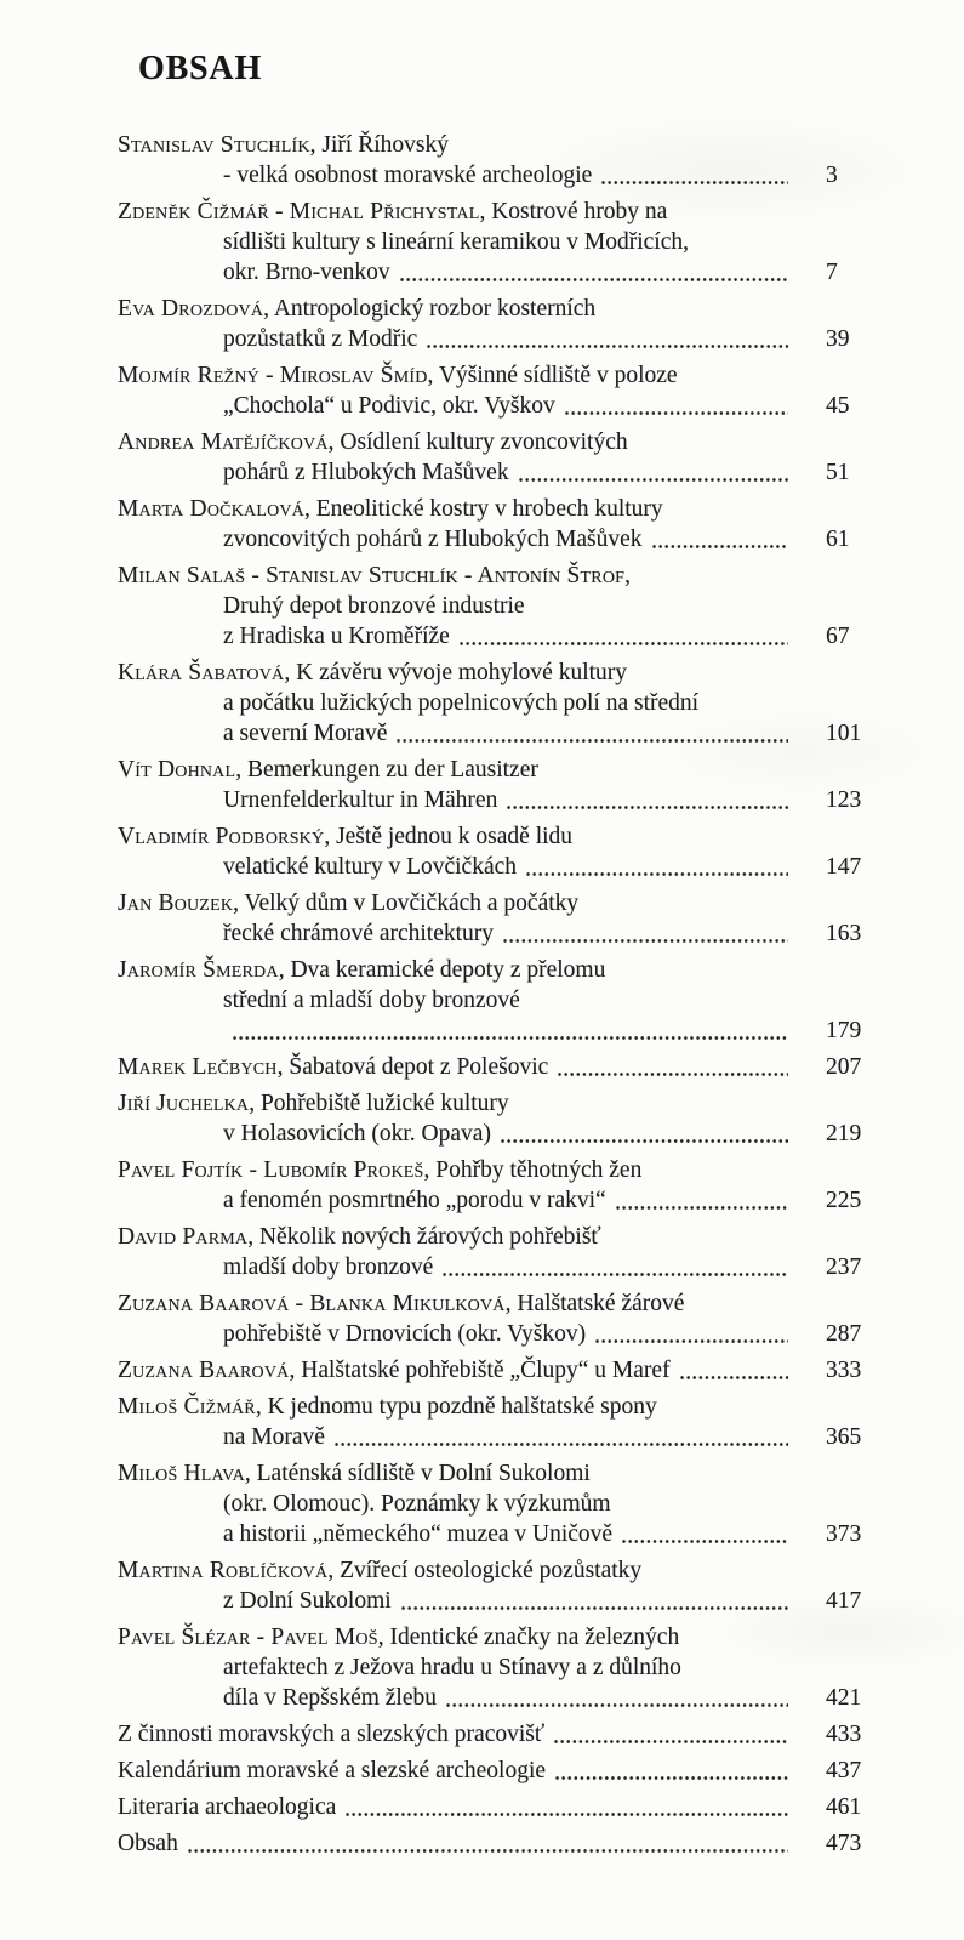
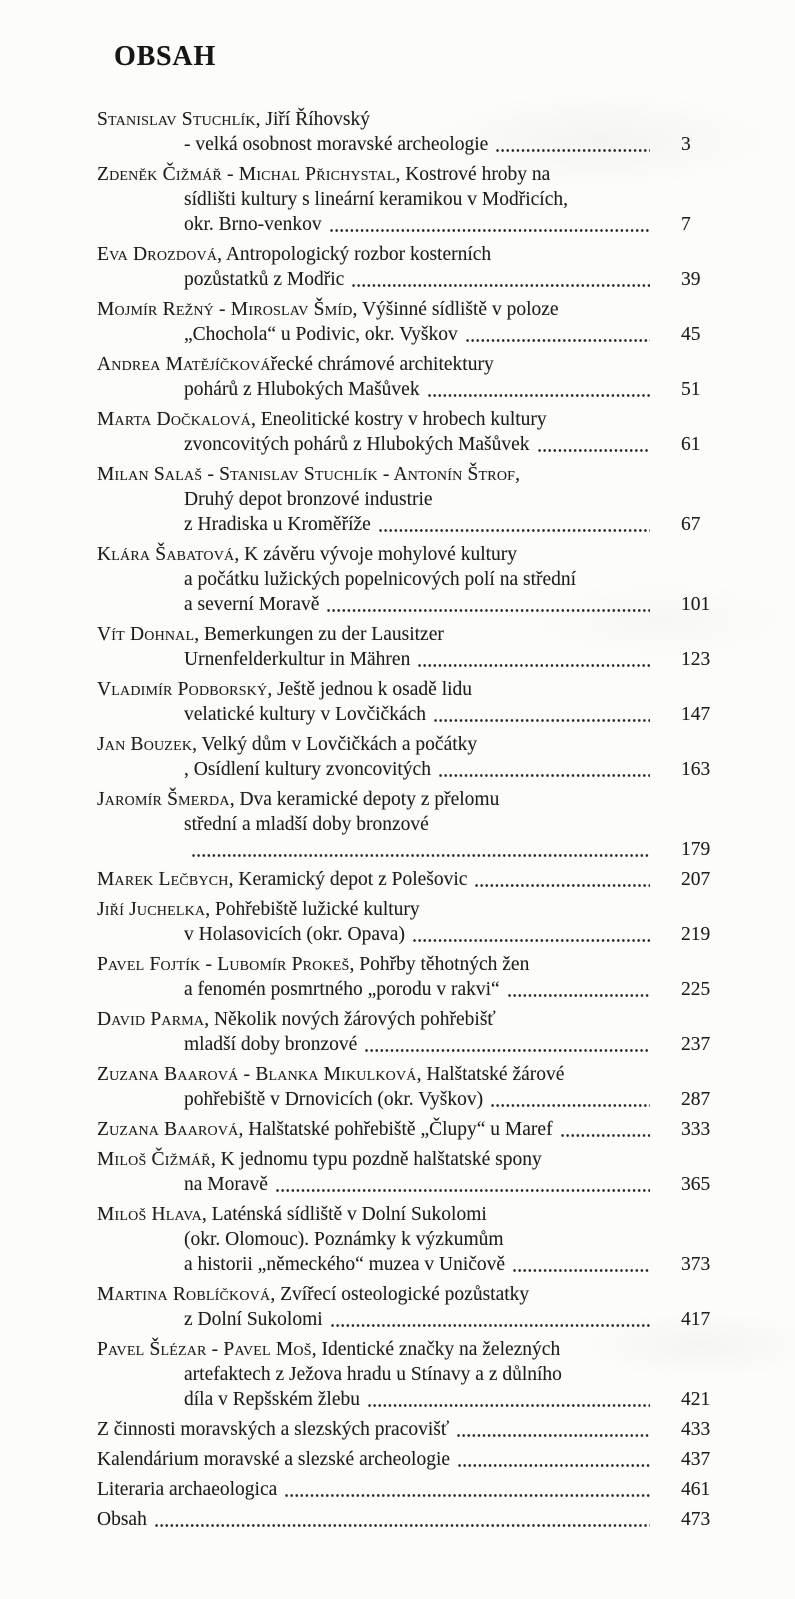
  OBSAH
  Stanislav Stuchlík
  , Jiří Říhovský
  - velká osobnost moravské archeologie
  3
  Zdeněk Čižmář - Michal Přichystal
  , Kostrové hroby na
  sídlišti kultury s lineární keramikou v Modřicích,
  okr. Brno-venkov
  7
  Eva Drozdová
  , Antropologický rozbor kosterních
  pozůstatků z Modřic
  39
  Mojmír Režný - Miroslav Šmíd
  , Výšinné sídliště v poloze
  „Chochola“ u Podivic, okr. Vyškov
  45
  Andrea Matějíčková
- , Osídlení kultury zvoncovitých
+ řecké chrámové architektury
  pohárů z Hlubokých Mašůvek
  51
  Marta Dočkalová
  , Eneolitické kostry v hrobech kultury
  zvoncovitých pohárů z Hlubokých Mašůvek
  61
  Milan Salaš - Stanislav Stuchlík - Antonín Štrof,
  Druhý depot bronzové industrie
  z Hradiska u Kroměříže
  67
  Klára Šabatová
  , K závěru vývoje mohylové kultury
  a počátku lužických popelnicových polí na střední
  a severní Moravě
  101
  Vít Dohnal
  , Bemerkungen zu der Lausitzer
  Urnenfelderkultur in Mähren
  123
  Vladimír Podborský
  , Ještě jednou k osadě lidu
  velatické kultury v Lovčičkách
  147
  Jan Bouzek
  , Velký dům v Lovčičkách a počátky
- řecké chrámové architektury
+ , Osídlení kultury zvoncovitých
  163
  Jaromír Šmerda
  , Dva keramické depoty z přelomu
  střední a mladší doby bronzové
  179
  Marek Lečbych
- , Šabatová depot z Polešovic
+ , Keramický depot z Polešovic
  207
  Jiří Juchelka
  , Pohřebiště lužické kultury
  v Holasovicích (okr. Opava)
  219
  Pavel Fojtík - Lubomír Prokeš
  , Pohřby těhotných žen
  a fenomén posmrtného „porodu v rakvi“
  225
  David Parma
  , Několik nových žárových pohřebišť
  mladší doby bronzové
  237
  Zuzana Baarová - Blanka Mikulková
  , Halštatské žárové
  pohřebiště v Drnovicích (okr. Vyškov)
  287
  Zuzana Baarová
  , Halštatské pohřebiště „Člupy“ u Maref
  333
  Miloš Čižmář
  , K jednomu typu pozdně halštatské spony
  na Moravě
  365
  Miloš Hlava
  , Laténská sídliště v Dolní Sukolomi
  (okr. Olomouc). Poznámky k výzkumům
  a historii „německého“ muzea v Uničově
  373
  Martina Roblíčková
  , Zvířecí osteologické pozůstatky
  z Dolní Sukolomi
  417
  Pavel Šlézar - Pavel Moš
  , Identické značky na železných
  artefaktech z Ježova hradu u Stínavy a z důlního
  díla v Repšském žlebu
  421
  Z činnosti moravských a slezských pracovišť
  433
  Kalendárium moravské a slezské archeologie
  437
  Literaria archaeologica
  461
  Obsah
  473
